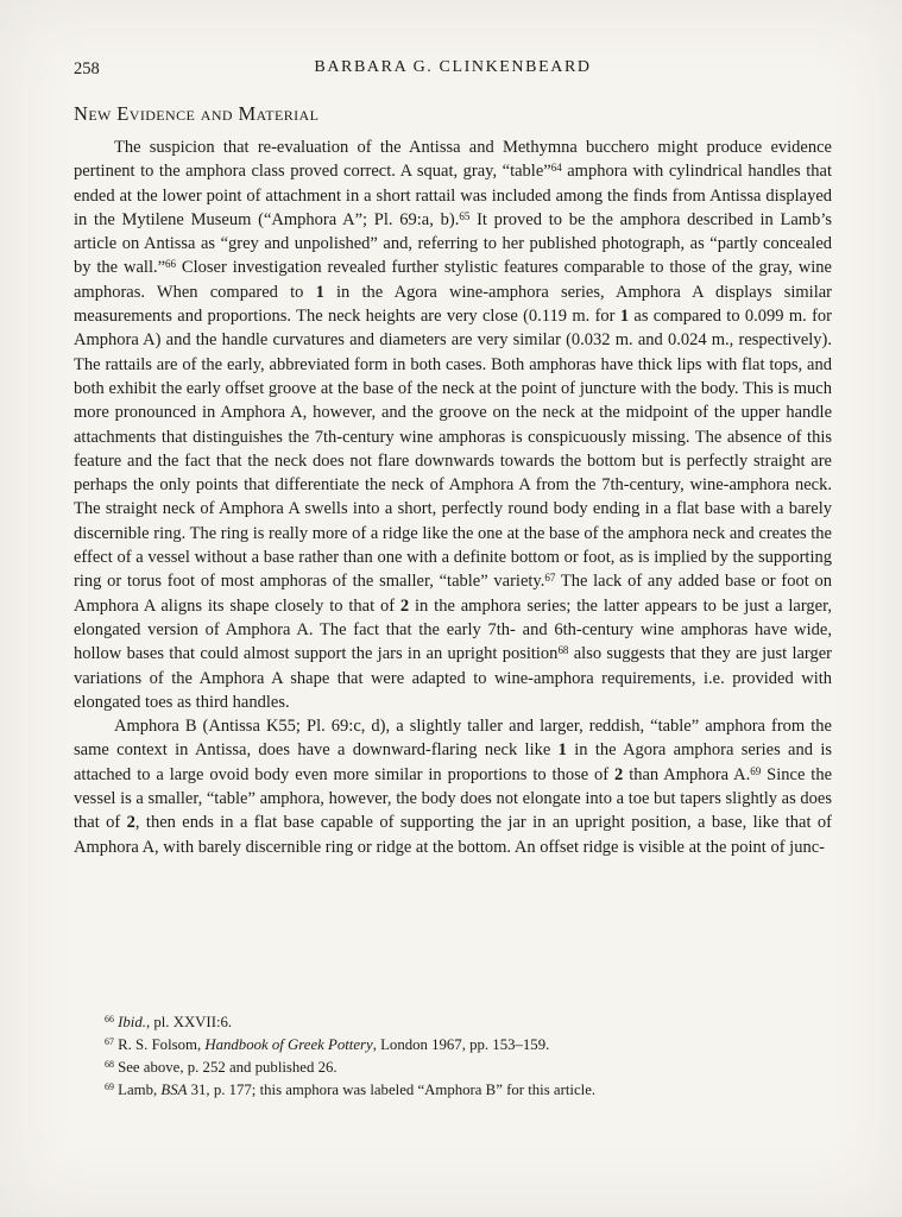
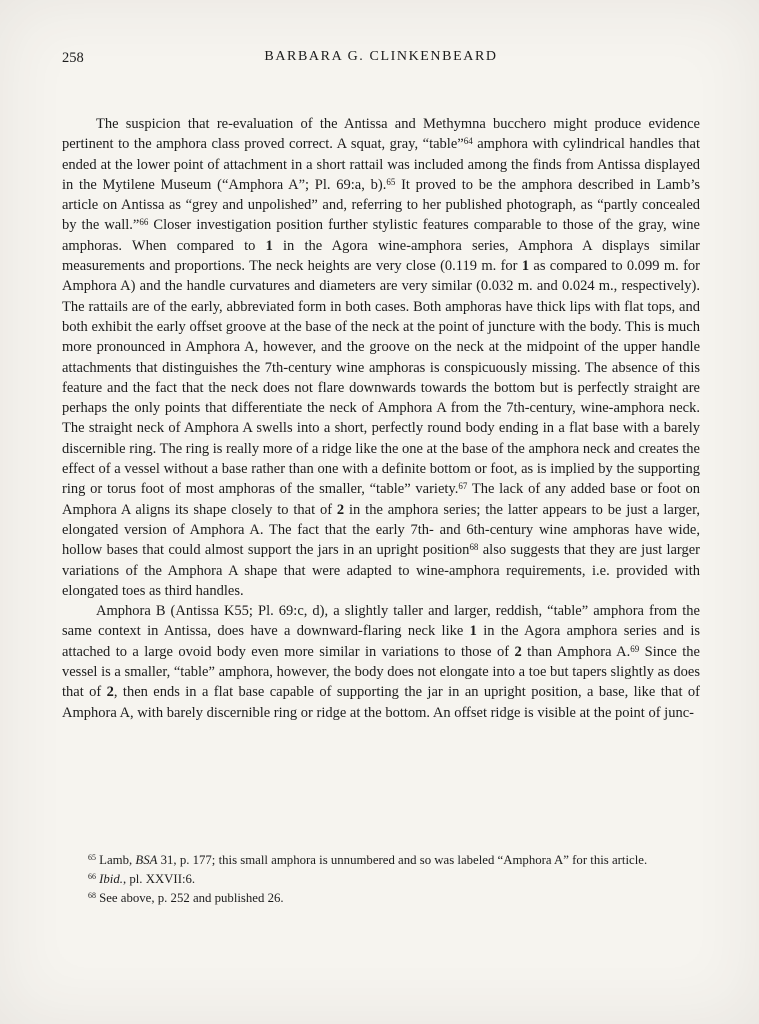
  258
  BARBARA G. CLINKENBEARD
- New Evidence and Material
- The suspicion that re-evaluation of the Antissa and Methymna bucchero might produce evidence pertinent to the amphora class proved correct. A squat, gray, “table”64 amphora with cylindrical handles that ended at the lower point of attachment in a short rattail was included among the finds from Antissa displayed in the Mytilene Museum (“Amphora A”; Pl. 69:a, b).65 It proved to be the amphora described in Lamb’s article on Antissa as “grey and unpolished” and, referring to her published photograph, as “partly concealed by the wall.”66 Closer investigation revealed further stylistic features comparable to those of the gray, wine amphoras. When compared to 1 in the Agora wine-amphora series, Amphora A displays similar measurements and proportions. The neck heights are very close (0.119 m. for 1 as compared to 0.099 m. for Amphora A) and the handle curvatures and diameters are very similar (0.032 m. and 0.024 m., respectively). The rattails are of the early, abbreviated form in both cases. Both amphoras have thick lips with flat tops, and both exhibit the early offset groove at the base of the neck at the point of juncture with the body. This is much more pronounced in Amphora A, however, and the groove on the neck at the midpoint of the upper handle attachments that distinguishes the 7th-century wine amphoras is conspicuously missing. The absence of this feature and the fact that the neck does not flare downwards towards the bottom but is perfectly straight are perhaps the only points that differentiate the neck of Amphora A from the 7th-century, wine-amphora neck. The straight neck of Amphora A swells into a short, perfectly round body ending in a flat base with a barely discernible ring. The ring is really more of a ridge like the one at the base of the amphora neck and creates the effect of a vessel without a base rather than one with a definite bottom or foot, as is implied by the supporting ring or torus foot of most amphoras of the smaller, “table” variety.67 The lack of any added base or foot on Amphora A aligns its shape closely to that of 2 in the amphora series; the latter appears to be just a larger, elongated version of Amphora A. The fact that the early 7th- and 6th-century wine amphoras have wide, hollow bases that could almost support the jars in an upright position68 also suggests that they are just larger variations of the Amphora A shape that were adapted to wine-amphora requirements, i.e. provided with elongated toes as third handles.
+ The suspicion that re-evaluation of the Antissa and Methymna bucchero might produce evidence pertinent to the amphora class proved correct. A squat, gray, “table”64 amphora with cylindrical handles that ended at the lower point of attachment in a short rattail was included among the finds from Antissa displayed in the Mytilene Museum (“Amphora A”; Pl. 69:a, b).65 It proved to be the amphora described in Lamb’s article on Antissa as “grey and unpolished” and, referring to her published photograph, as “partly concealed by the wall.”66 Closer investigation position further stylistic features comparable to those of the gray, wine amphoras. When compared to 1 in the Agora wine-amphora series, Amphora A displays similar measurements and proportions. The neck heights are very close (0.119 m. for 1 as compared to 0.099 m. for Amphora A) and the handle curvatures and diameters are very similar (0.032 m. and 0.024 m., respectively). The rattails are of the early, abbreviated form in both cases. Both amphoras have thick lips with flat tops, and both exhibit the early offset groove at the base of the neck at the point of juncture with the body. This is much more pronounced in Amphora A, however, and the groove on the neck at the midpoint of the upper handle attachments that distinguishes the 7th-century wine amphoras is conspicuously missing. The absence of this feature and the fact that the neck does not flare downwards towards the bottom but is perfectly straight are perhaps the only points that differentiate the neck of Amphora A from the 7th-century, wine-amphora neck. The straight neck of Amphora A swells into a short, perfectly round body ending in a flat base with a barely discernible ring. The ring is really more of a ridge like the one at the base of the amphora neck and creates the effect of a vessel without a base rather than one with a definite bottom or foot, as is implied by the supporting ring or torus foot of most amphoras of the smaller, “table” variety.67 The lack of any added base or foot on Amphora A aligns its shape closely to that of 2 in the amphora series; the latter appears to be just a larger, elongated version of Amphora A. The fact that the early 7th- and 6th-century wine amphoras have wide, hollow bases that could almost support the jars in an upright position68 also suggests that they are just larger variations of the Amphora A shape that were adapted to wine-amphora requirements, i.e. provided with elongated toes as third handles.
- Amphora B (Antissa K55; Pl. 69:c, d), a slightly taller and larger, reddish, “table” amphora from the same context in Antissa, does have a downward-flaring neck like 1 in the Agora amphora series and is attached to a large ovoid body even more similar in proportions to those of 2 than Amphora A.69 Since the vessel is a smaller, “table” amphora, however, the body does not elongate into a toe but tapers slightly as does that of 2, then ends in a flat base capable of supporting the jar in an upright position, a base, like that of Amphora A, with barely discernible ring or ridge at the bottom. An offset ridge is visible at the point of junc-
+ Amphora B (Antissa K55; Pl. 69:c, d), a slightly taller and larger, reddish, “table” amphora from the same context in Antissa, does have a downward-flaring neck like 1 in the Agora amphora series and is attached to a large ovoid body even more similar in variations to those of 2 than Amphora A.69 Since the vessel is a smaller, “table” amphora, however, the body does not elongate into a toe but tapers slightly as does that of 2, then ends in a flat base capable of supporting the jar in an upright position, a base, like that of Amphora A, with barely discernible ring or ridge at the bottom. An offset ridge is visible at the point of junc-
+ 65 Lamb, BSA 31, p. 177; this small amphora is unnumbered and so was labeled “Amphora A” for this article.
  66 Ibid., pl. XXVII:6.
- 67 R. S. Folsom, Handbook of Greek Pottery, London 1967, pp. 153–159.
  68 See above, p. 252 and published 26.
- 69 Lamb, BSA 31, p. 177; this amphora was labeled “Amphora B” for this article.
